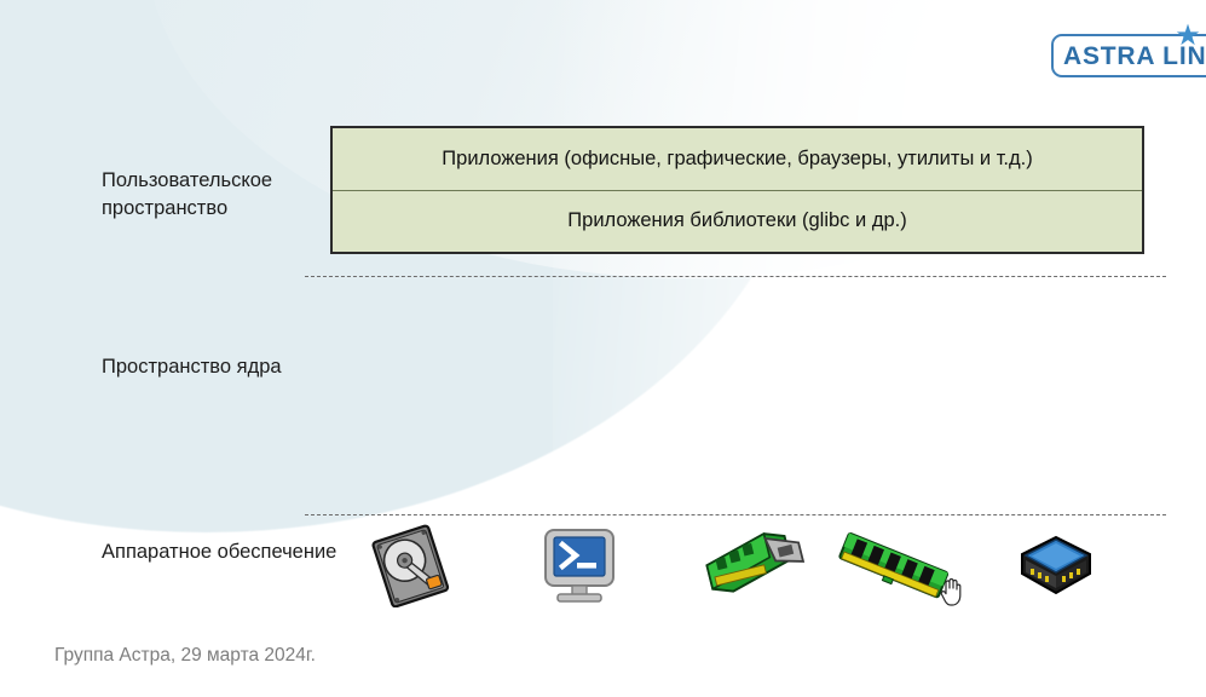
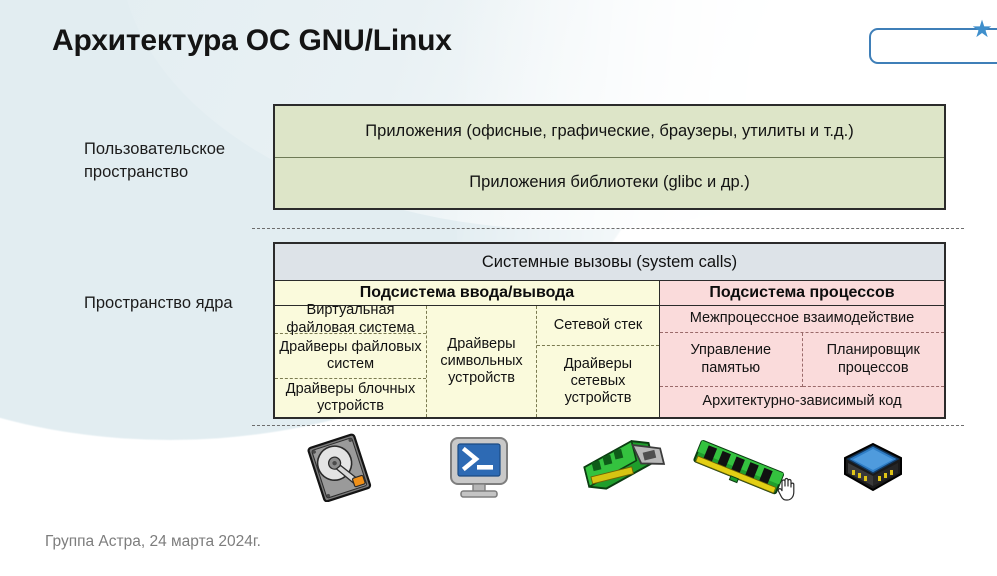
+ Архитектура ОС GNU/Linux
  ★
- ASTRA LIN
  Пользовательское пространство
  Пространство ядра
- Аппаратное обеспечение
  Приложения (офисные, графические, браузеры, утилиты и т.д.)
  Приложения библиотеки (glibc и др.)
+ Системные вызовы (system calls)
+ Подсистема ввода/вывода
+ Виртуальная файловая система
+ Драйверы файловых систем
+ Драйверы блочных устройств
+ Драйверы символьных устройств
+ Сетевой стек
+ Драйверы сетевых устройств
+ Подсистема процессов
+ Межпроцессное взаимодействие
+ Управление памятью
+ Планировщик процессов
+ Архитектурно-зависимый код
- Группа Астра, 29 марта 2024г.
+ Группа Астра, 24 марта 2024г.
